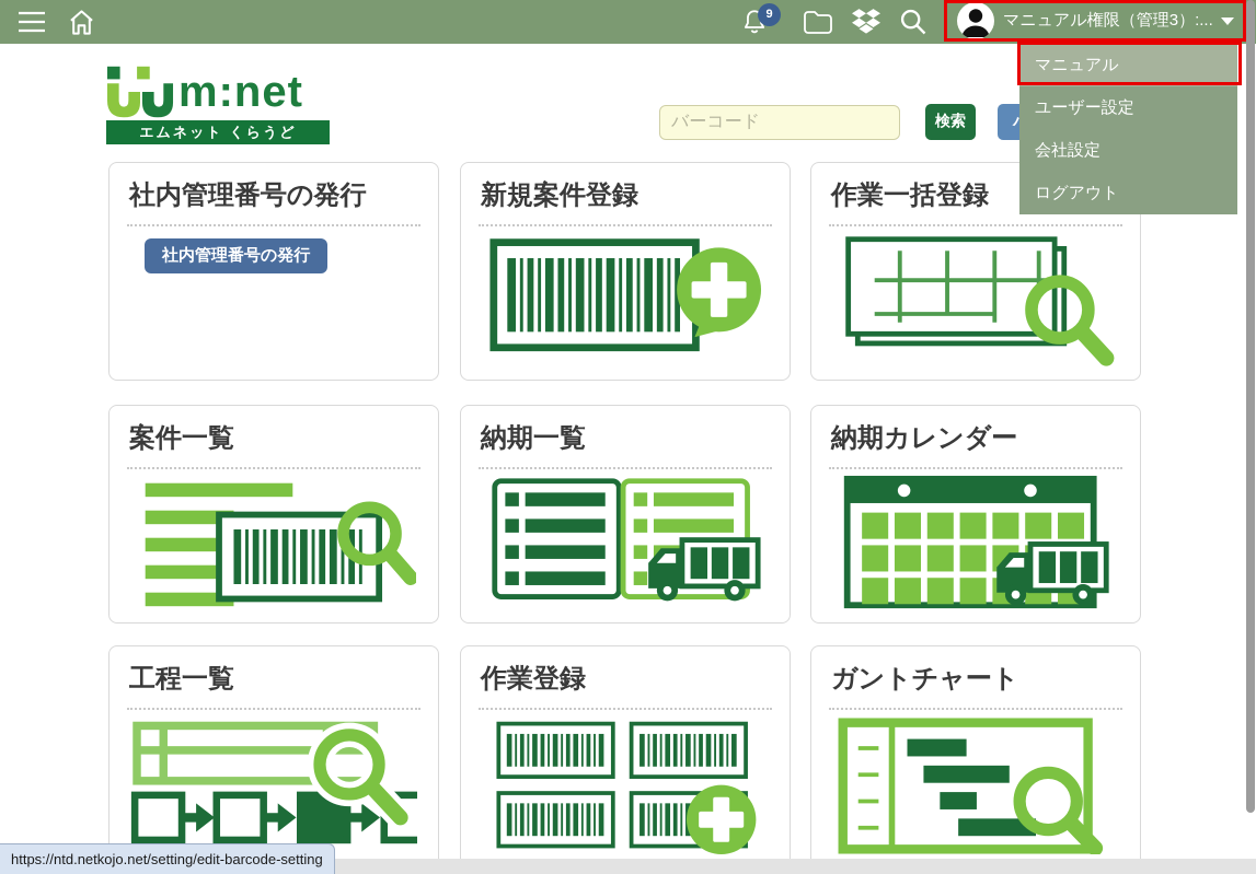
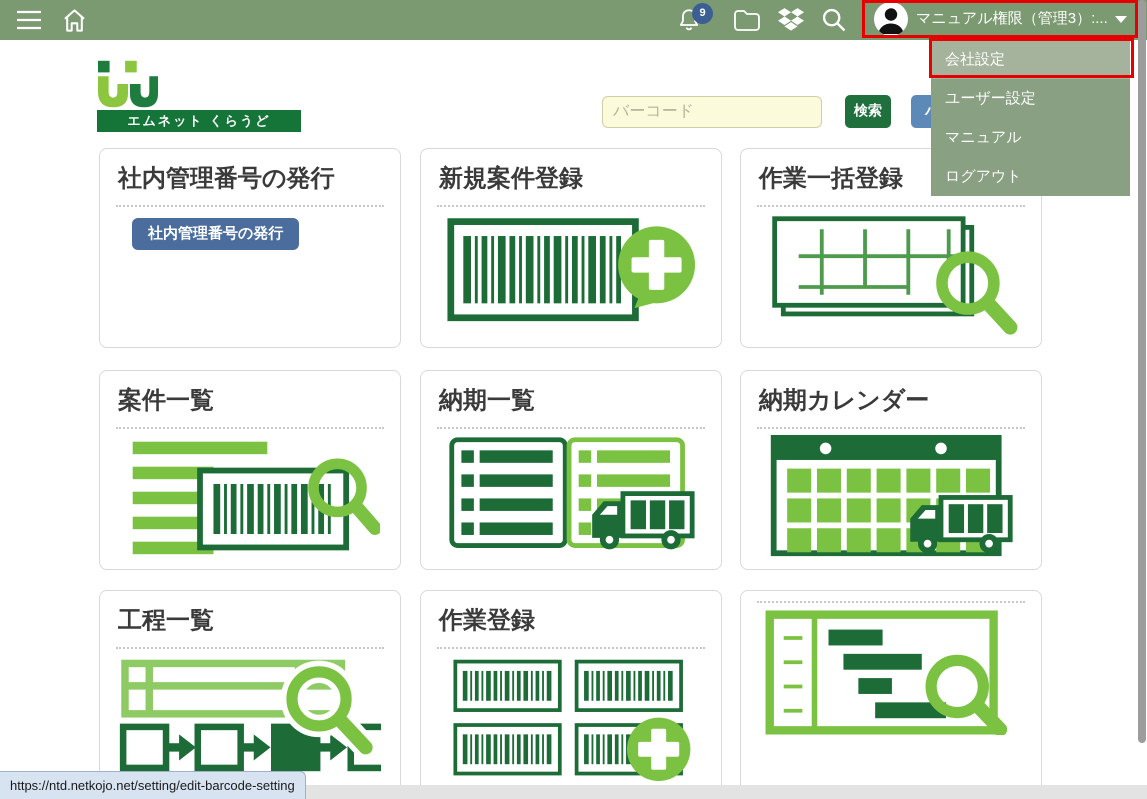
  9
  マニュアル権限（管理3）:...
- m:net
  エムネット くらうど
  バーコード
  検索
- マニュアル
+ 会社設定
  ユーザー設定
- 会社設定
+ マニュアル
  ログアウト
  社内管理番号の発行
  社内管理番号の発行
  新規案件登録
  作業一括登録
  案件一覧
  納期一覧
  納期カレンダー
  工程一覧
  作業登録
- ガントチャート
  https://ntd.netkojo.net/setting/edit-barcode-setting
